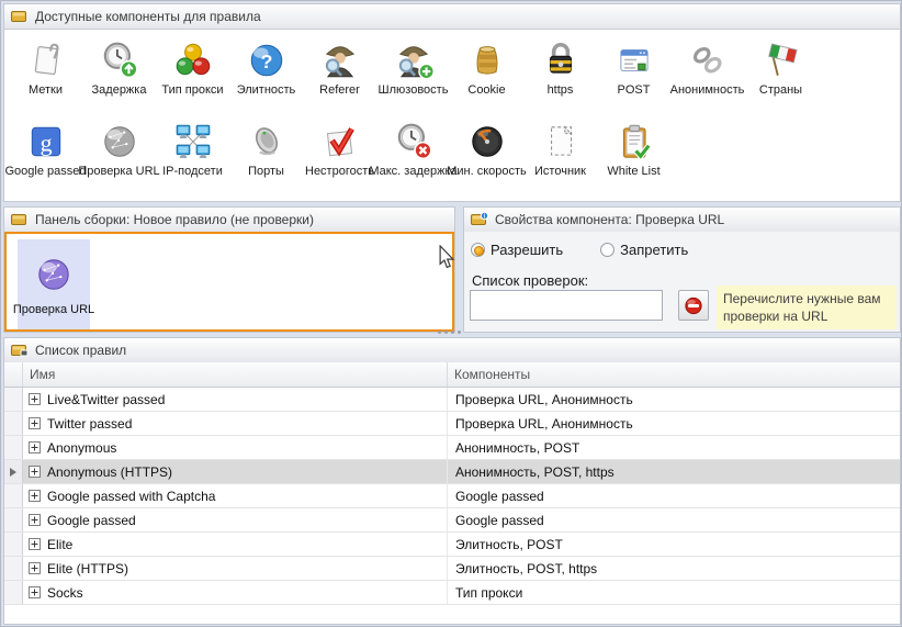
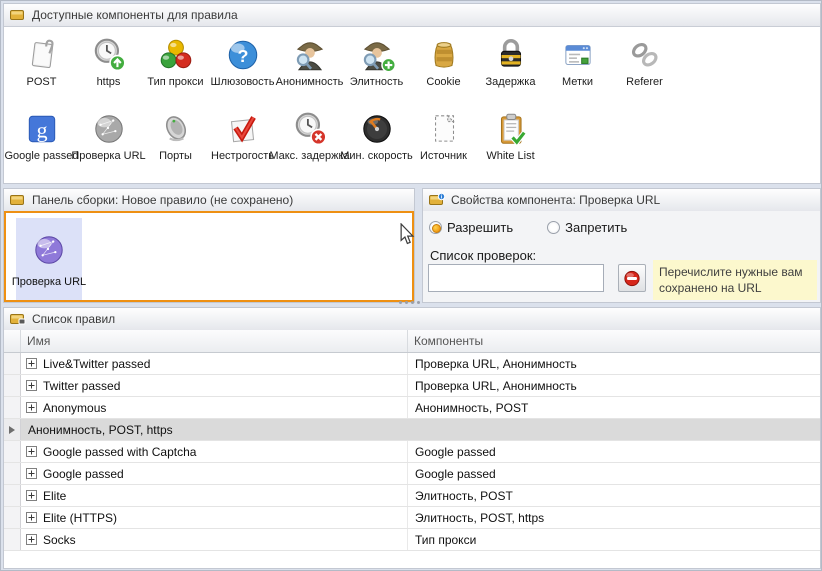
  Доступные компоненты для правила
- Метки
+ POST
- Задержка
+ https
  Тип прокси
  ?
- Элитность
+ Шлюзовость
- Referer
+ Анонимность
- Шлюзовость
+ Элитность
  Cookie
- https
+ Задержка
- POST
+ Метки
- Анонимность
+ Referer
- Страны
  g
  Google passed
  Проверка URL
- IP-подсети
  Порты
  Нестрогость
  Макс. задержка
  Мин. скорость
  Источник
  White List
- Панель сборки: Новое правило (не проверки)
+ Панель сборки: Новое правило (не сохранено)
  Проверка URL
  Свойства компонента: Проверка URL
  Разрешить
  Запретить
  Список проверок:
- Перечислите нужные вам проверки на URL
+ Перечислите нужные вам сохранено на URL
  Список правил
  Имя
  Компоненты
  Live&Twitter passed
  Проверка URL, Анонимность
  Twitter passed
  Проверка URL, Анонимность
  Anonymous
  Анонимность, POST
- Anonymous (HTTPS)
  Анонимность, POST, https
  Google passed with Captcha
  Google passed
  Google passed
  Google passed
  Elite
  Элитность, POST
  Elite (HTTPS)
  Элитность, POST, https
  Socks
  Тип прокси
